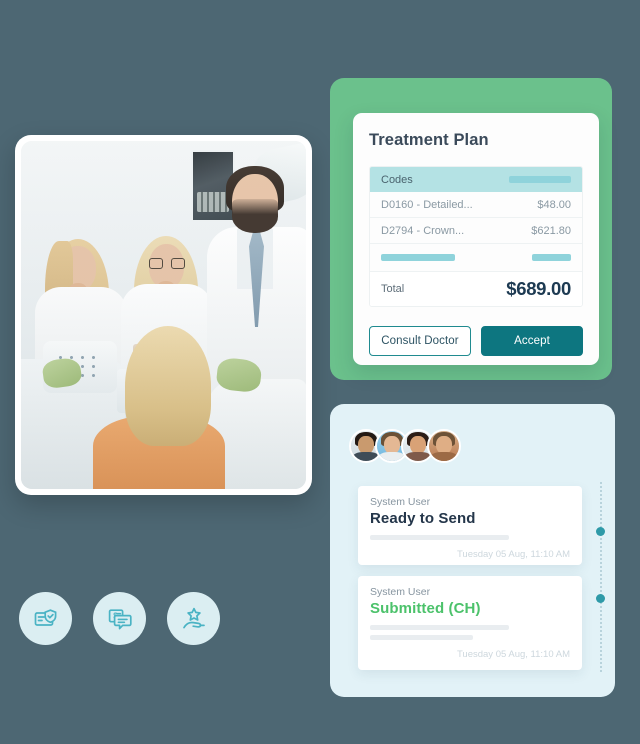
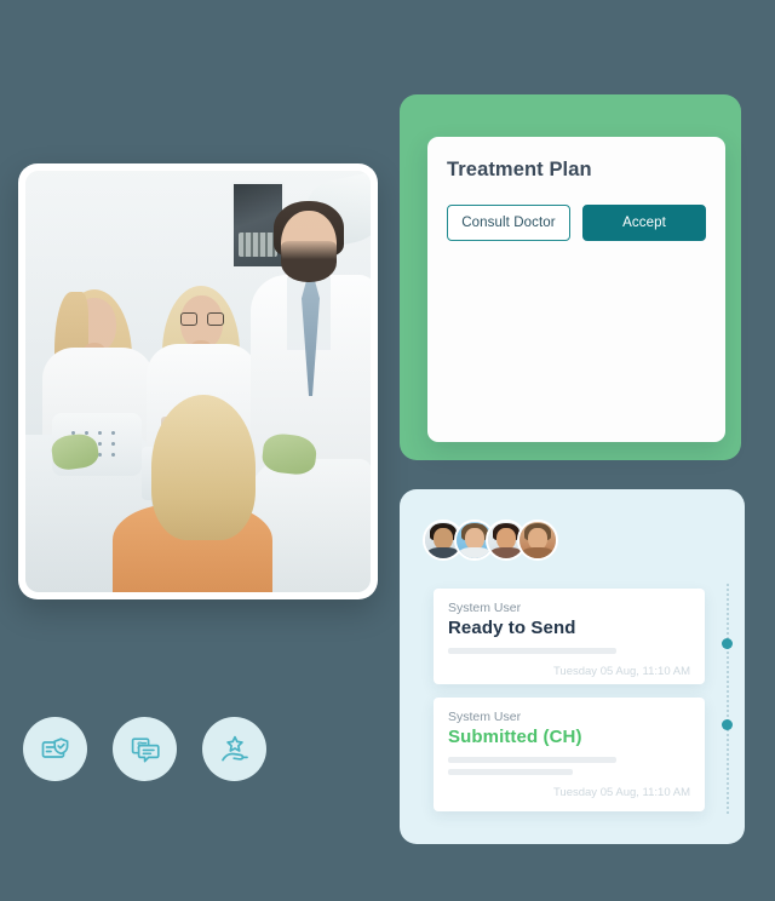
  Treatment Plan
- Codes
- D0160 - Detailed...
- $48.00
- D2794 - Crown...
- $621.80
- Total
- $689.00
  Consult Doctor
  Accept
  System User
  Ready to Send
  Tuesday 05 Aug, 11:10 AM
  System User
  Submitted (CH)
  Tuesday 05 Aug, 11:10 AM
